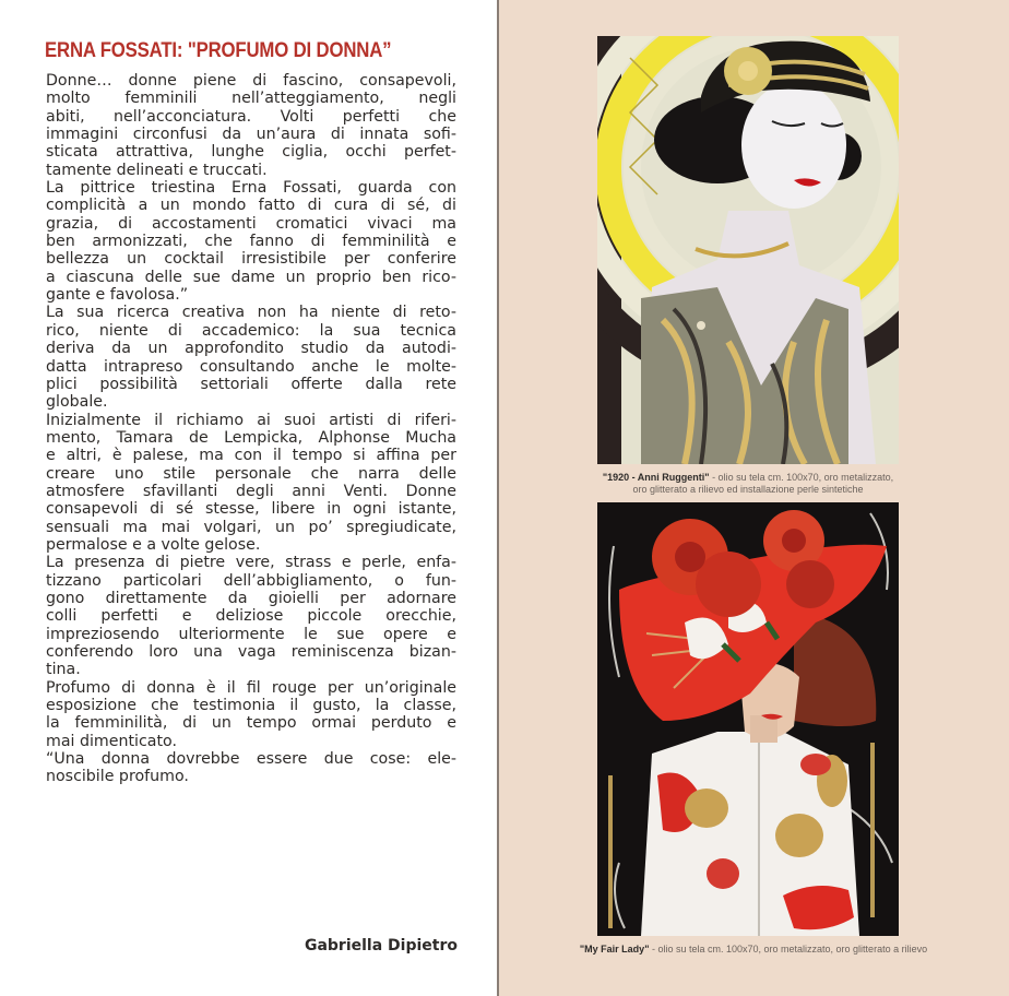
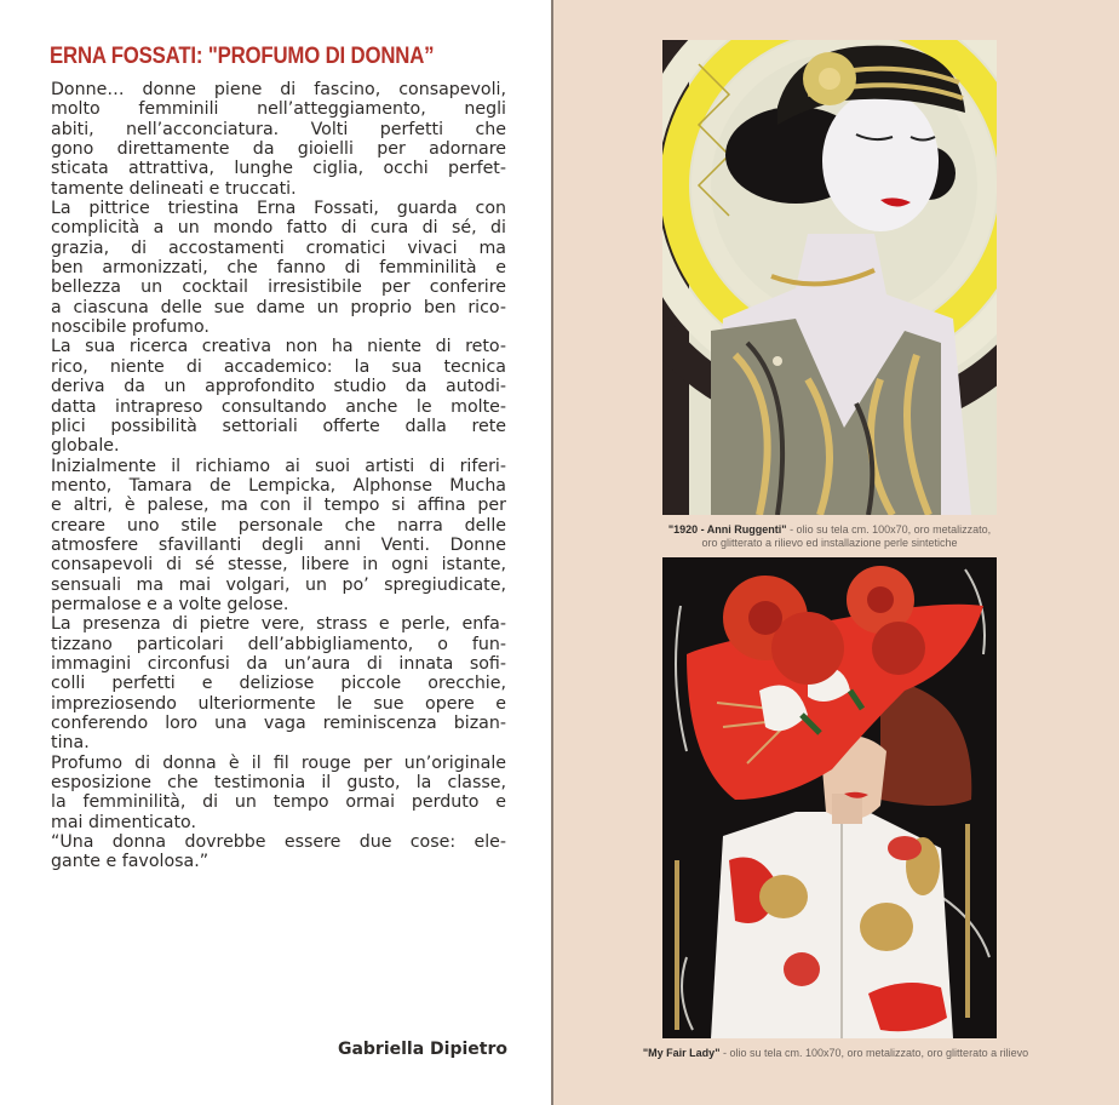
  ERNA FOSSATI: "PROFUMO DI DONNA”
  Donne… donne piene di fascino, consapevoli,
  molto femminili nell’atteggiamento, negli
  abiti, nell’acconciatura. Volti perfetti che
- immagini circonfusi da un’aura di innata sofi-
+ gono direttamente da gioielli per adornare
  sticata attrattiva, lunghe ciglia, occhi perfet-
  tamente delineati e truccati.
  La pittrice triestina Erna Fossati, guarda con
  complicità a un mondo fatto di cura di sé, di
  grazia, di accostamenti cromatici vivaci ma
  ben armonizzati, che fanno di femminilità e
  bellezza un cocktail irresistibile per conferire
  a ciascuna delle sue dame un proprio ben rico-
- gante e favolosa.”
+ noscibile profumo.
  La sua ricerca creativa non ha niente di reto-
  rico, niente di accademico: la sua tecnica
  deriva da un approfondito studio da autodi-
  datta intrapreso consultando anche le molte-
  plici possibilità settoriali offerte dalla rete
  globale.
  Inizialmente il richiamo ai suoi artisti di riferi-
  mento, Tamara de Lempicka, Alphonse Mucha
  e altri, è palese, ma con il tempo si affina per
  creare uno stile personale che narra delle
  atmosfere sfavillanti degli anni Venti. Donne
  consapevoli di sé stesse, libere in ogni istante,
  sensuali ma mai volgari, un po’ spregiudicate,
  permalose e a volte gelose.
  La presenza di pietre vere, strass e perle, enfa-
  tizzano particolari dell’abbigliamento, o fun-
- gono direttamente da gioielli per adornare
+ immagini circonfusi da un’aura di innata sofi-
  colli perfetti e deliziose piccole orecchie,
  impreziosendo ulteriormente le sue opere e
  conferendo loro una vaga reminiscenza bizan-
  tina.
  Profumo di donna è il fil rouge per un’originale
  esposizione che testimonia il gusto, la classe,
  la femminilità, di un tempo ormai perduto e
  mai dimenticato.
  “Una donna dovrebbe essere due cose: ele-
- noscibile profumo.
+ gante e favolosa.”
  Gabriella Dipietro
  "1920 - Anni Ruggenti" - olio su tela cm. 100x70, oro metalizzato,
  oro glitterato a rilievo ed installazione perle sintetiche
  "My Fair Lady" - olio su tela cm. 100x70, oro metalizzato, oro glitterato a rilievo
